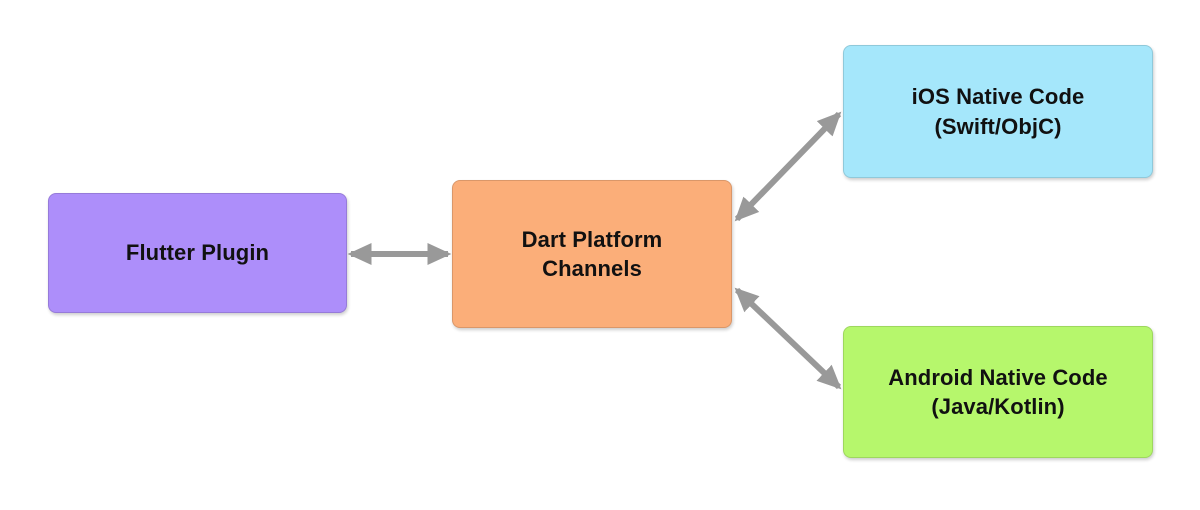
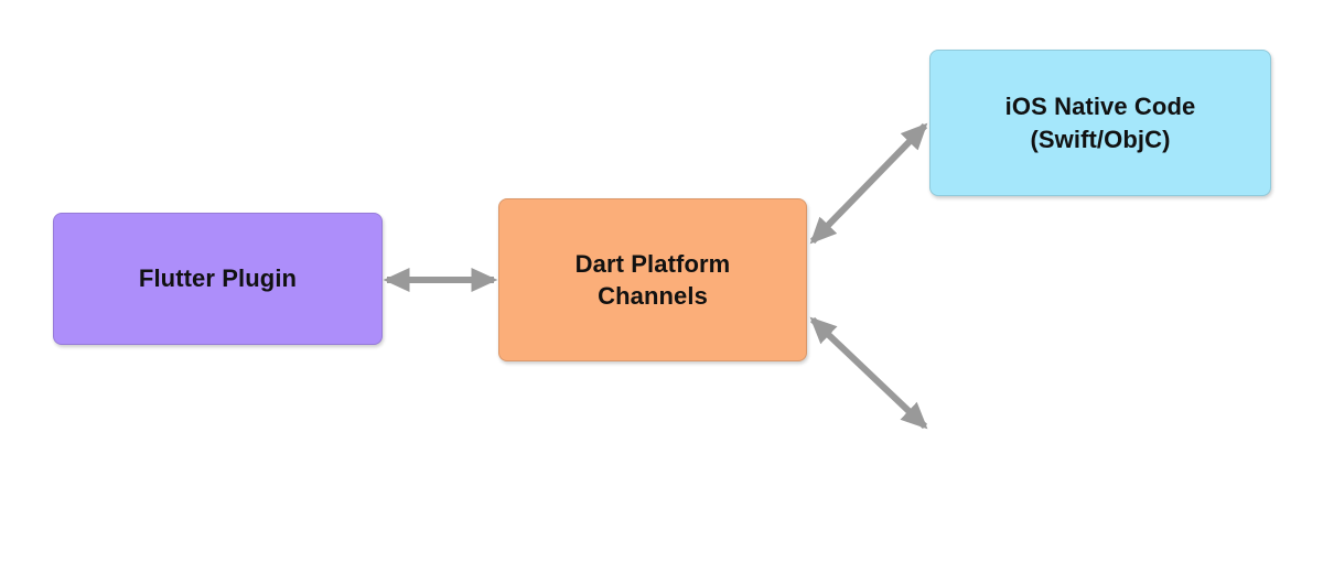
  Flutter Plugin
  Dart Platform
  Channels
  iOS Native Code
  (Swift/ObjC)
- Android Native Code
- (Java/Kotlin)
